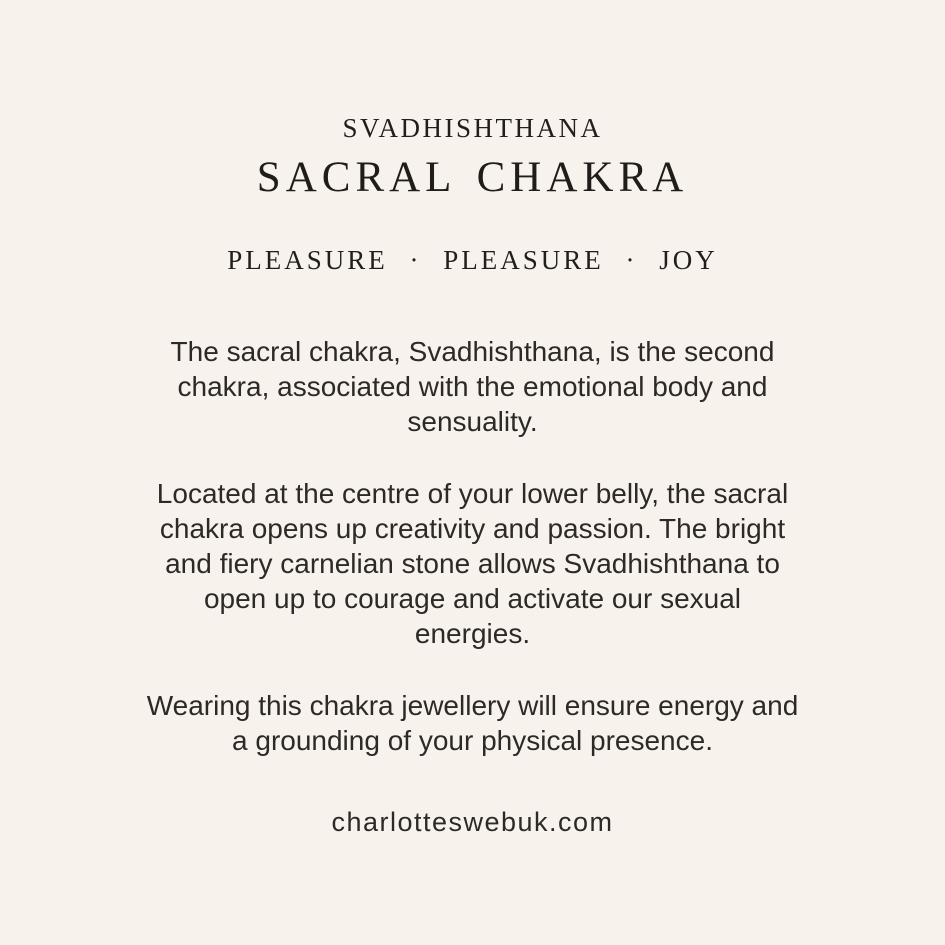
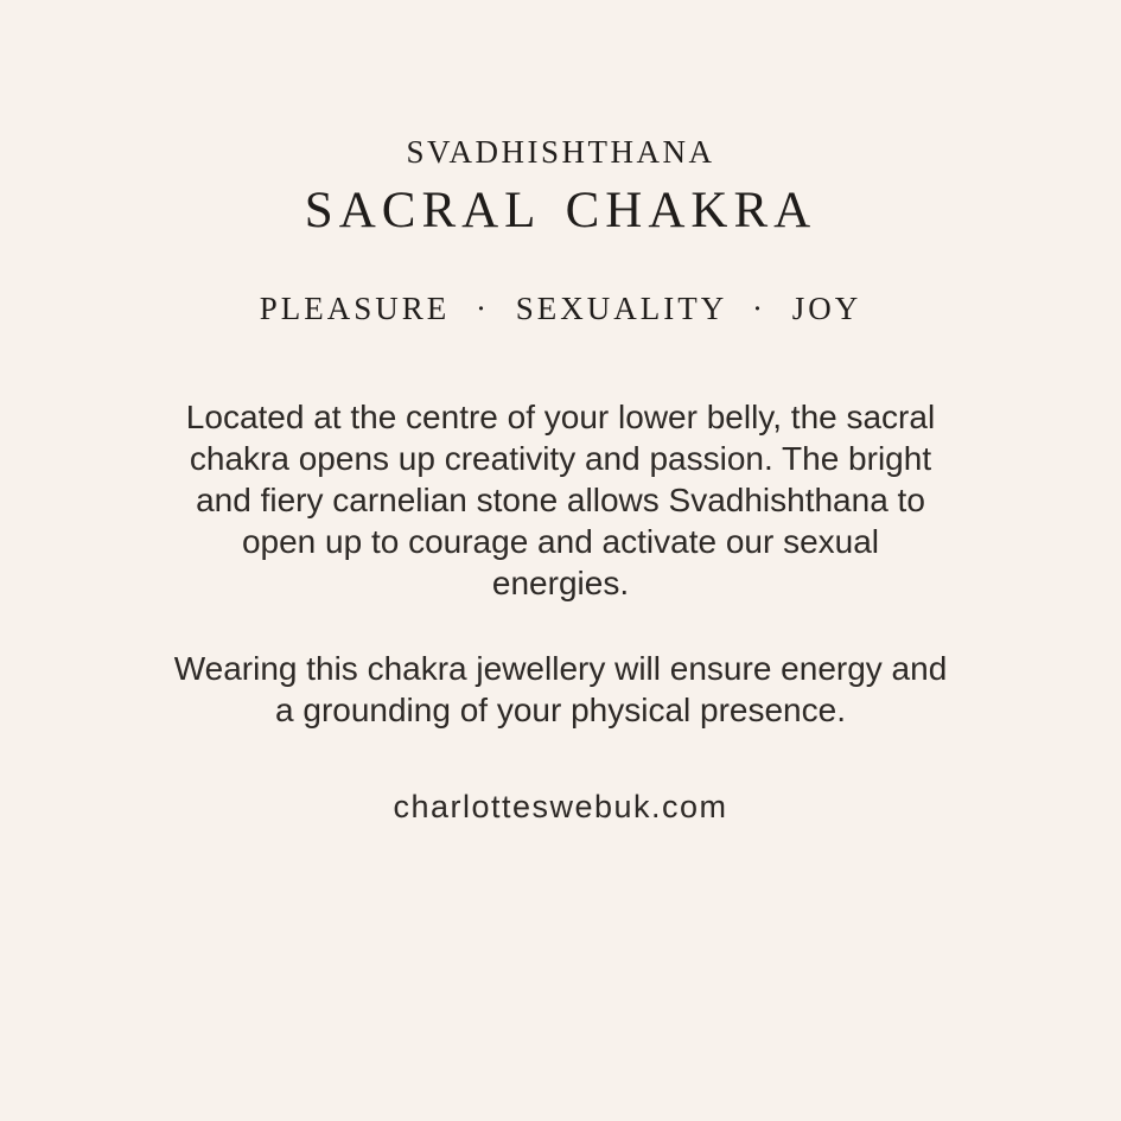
  SVADHISHTHANA
  SACRAL CHAKRA
- PLEASURE · PLEASURE · JOY
+ PLEASURE · SEXUALITY · JOY
- The sacral chakra, Svadhishthana, is the second
- chakra, associated with the emotional body and
- sensuality.
  Located at the centre of your lower belly, the sacral
  chakra opens up creativity and passion. The bright
  and fiery carnelian stone allows Svadhishthana to
  open up to courage and activate our sexual
  energies.
  Wearing this chakra jewellery will ensure energy and
  a grounding of your physical presence.
  charlotteswebuk.com
